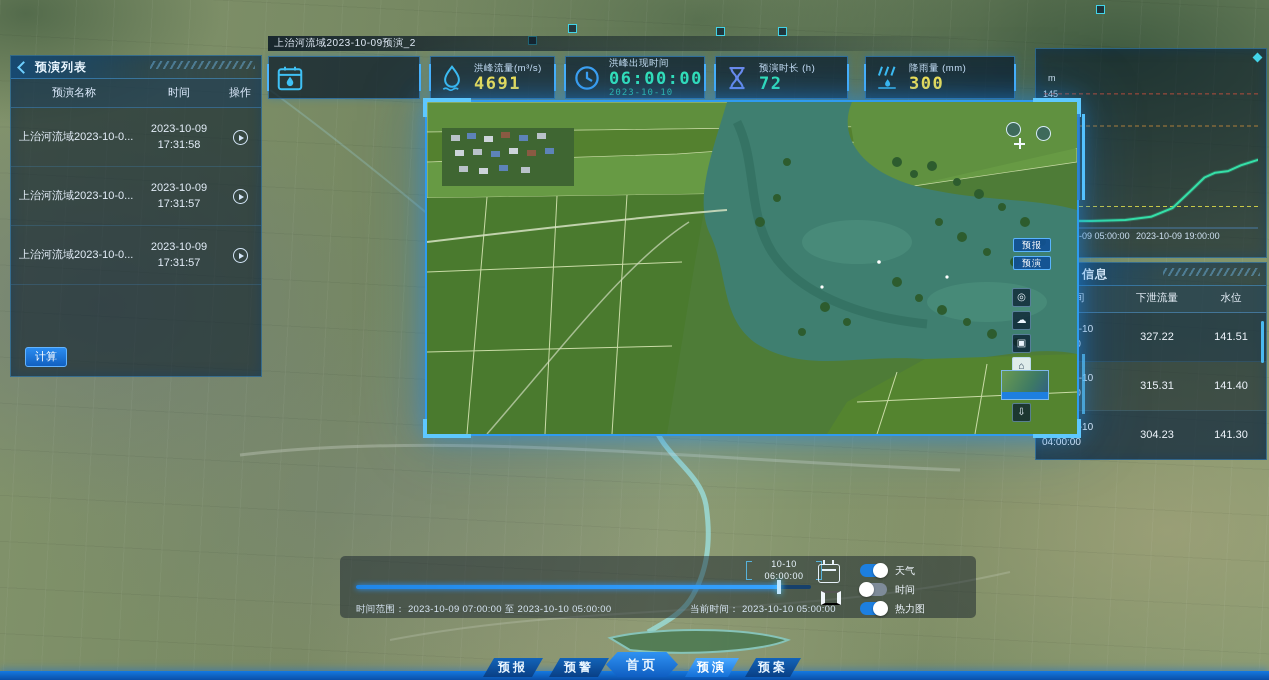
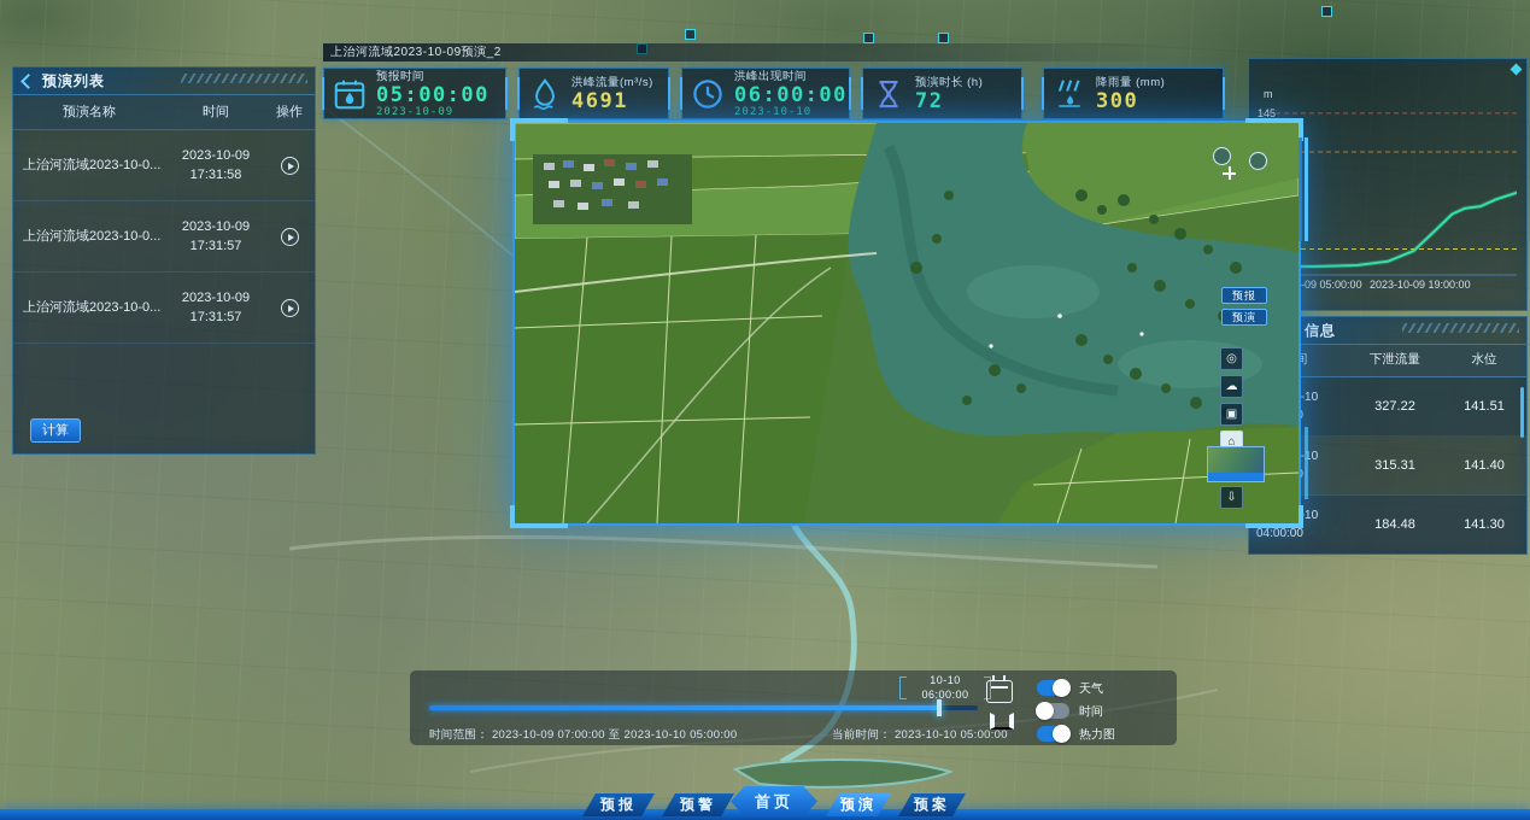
  预演列表
  预演名称
  时间
  操作
  上治河流域2023-10-0...
  2023-10-09 17:31:58
  上治河流域2023-10-0...
  2023-10-09 17:31:57
  上治河流域2023-10-0...
  2023-10-09 17:31:57
  计算
  上治河流域2023-10-09预演_2
+ 预报时间
+ 05:00:00
+ 2023-10-09
  洪峰流量(m³/s)
  4691
  洪峰出现时间
  06:00:00
  2023-10-10
  预演时长 (h)
  72
  降雨量 (mm)
  300
  m
  145
  2023-10-09 19:00:00
  信息
  下泄流量
  水位
  327.22
  141.51
  315.31
  141.40
- 304.23
+ 184.48
  141.30
  预报
  预演
  ◎
  ☁
  ▣
  ⌂
  ⇩
  10-10
  06:00:00
  时间范围： 2023-10-09 07:00:00 至 2023-10-10 05:00:00
  当前时间： 2023-10-10 05:00:00
  天气
  时间
  热力图
  预报
  预警
  首页
  预演
  预案
